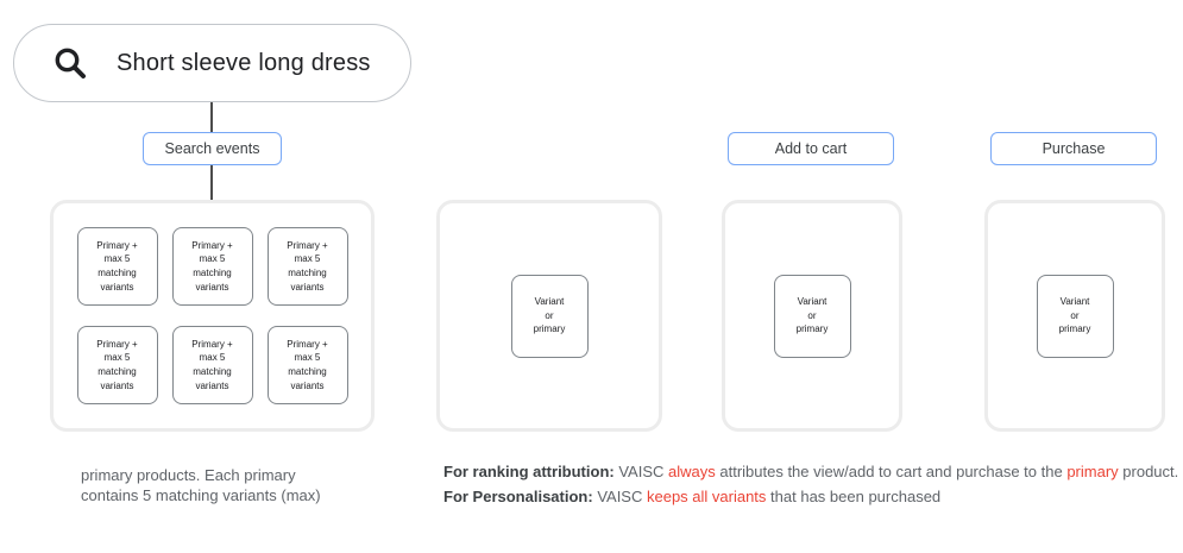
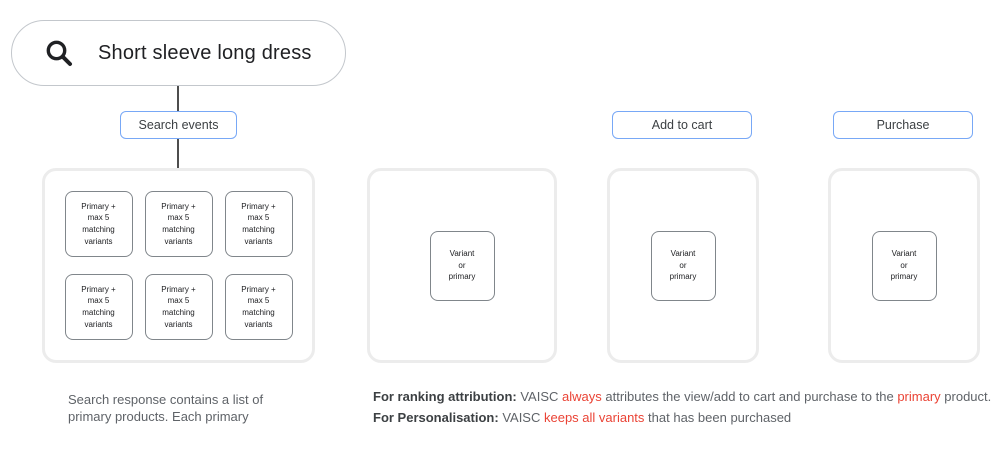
  Short sleeve long dress
  Search events
  Add to cart
  Purchase
  Primary +
  max 5
  matching
  variants
  Primary +
  max 5
  matching
  variants
  Primary +
  max 5
  matching
  variants
  Primary +
  max 5
  matching
  variants
  Primary +
  max 5
  matching
  variants
  Primary +
  max 5
  matching
  variants
  Variant
  or
  primary
  Variant
  or
  primary
  Variant
  or
  primary
+ Search response contains a list of
  primary products. Each primary
- contains 5 matching variants (max)
  For ranking attribution: VAISC always attributes the view/add to cart and purchase to the primary product.
  For Personalisation: VAISC keeps all variants that has been purchased
